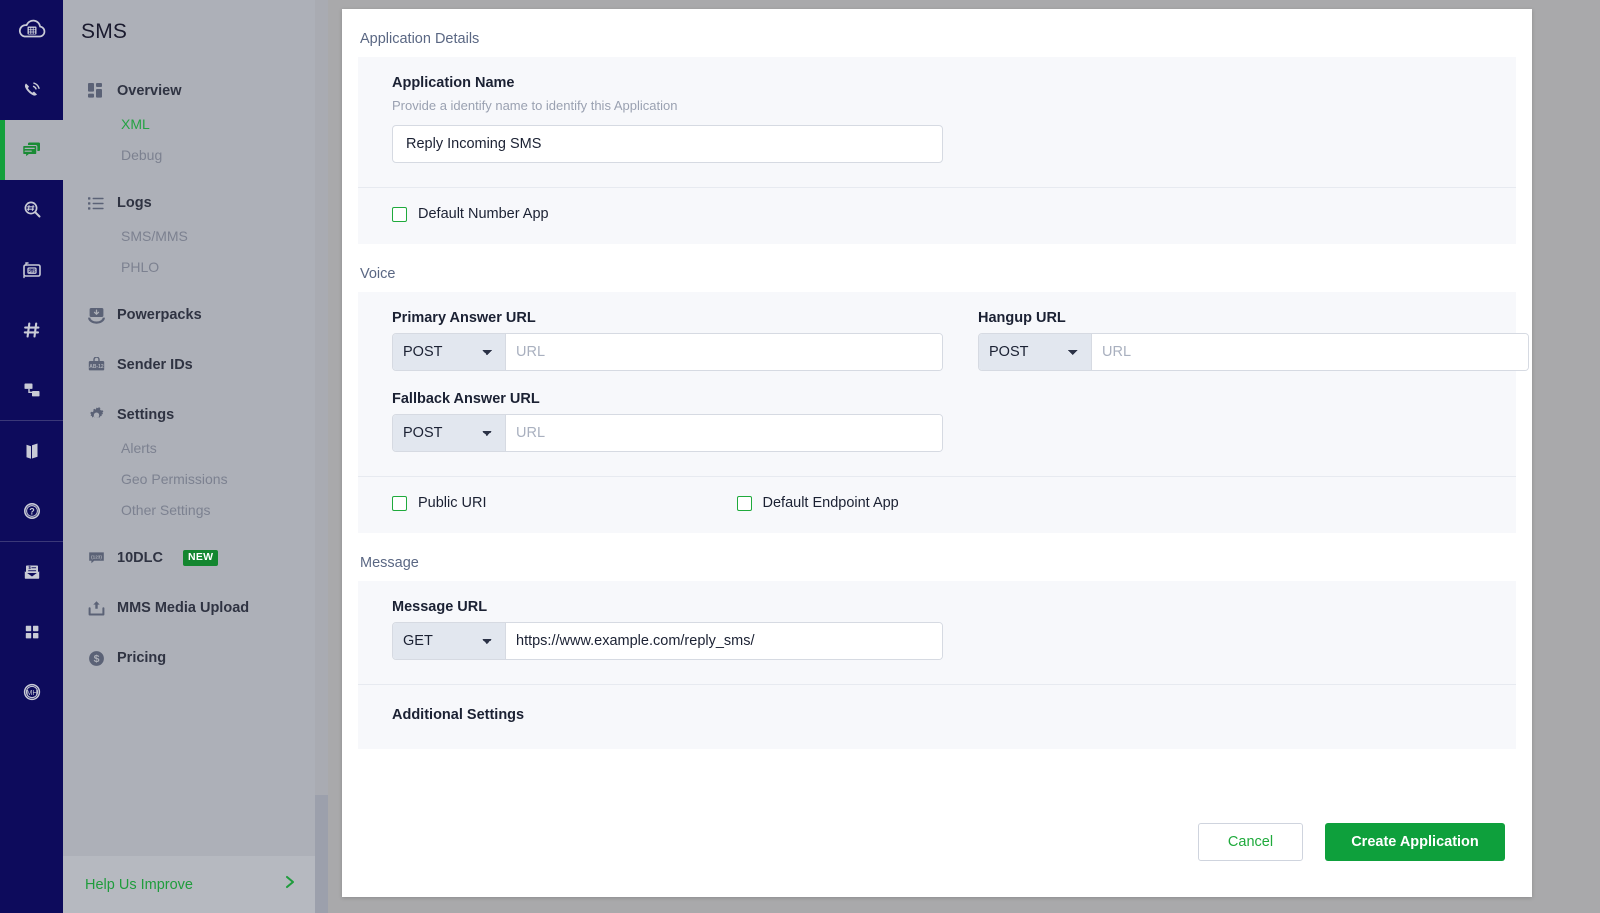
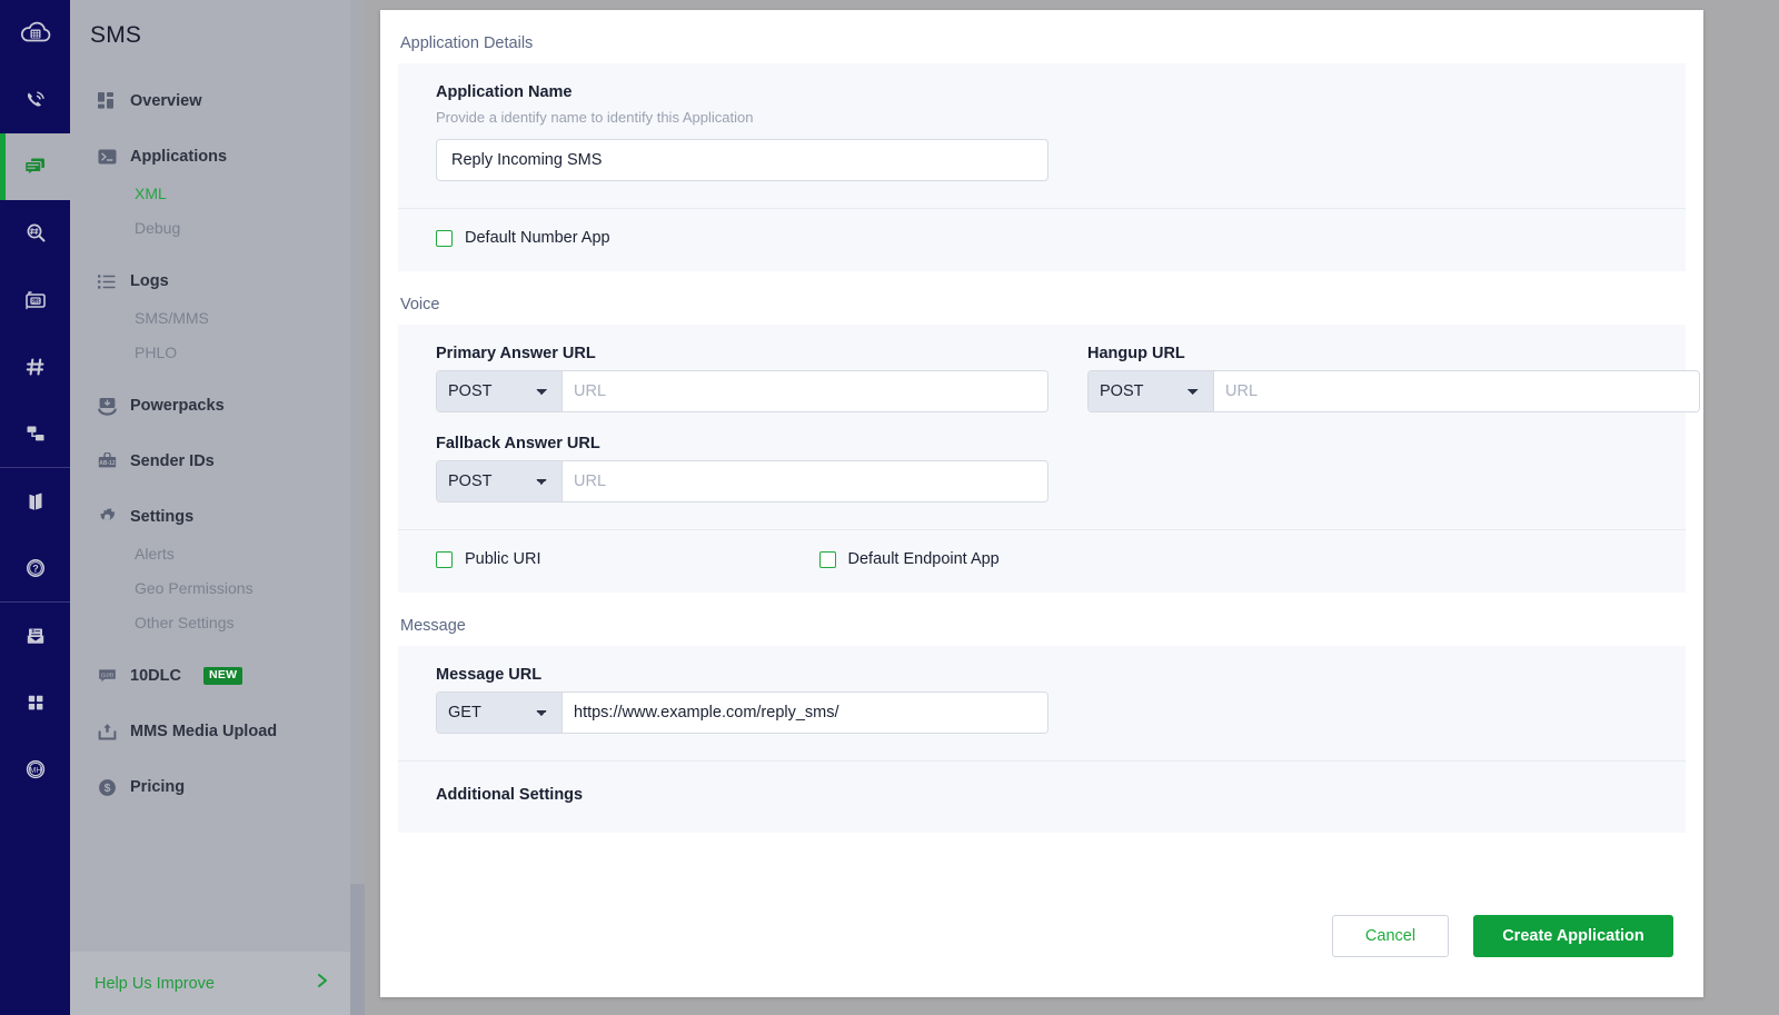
  ?
  SMS
  Overview
+ Applications
  XML
  Debug
  Logs
  SMS/MMS
  PHLO
  Powerpacks
  Sender IDs
  Settings
  Alerts
  Geo Permissions
  Other Settings
  10DLC
  NEW
  MMS Media Upload
  $
  Pricing
  Help Us Improve
  Application Details
  Application Name
  Provide a identify name to identify this Application
  Reply Incoming SMS
  Default Number App
  Voice
  Primary Answer URL
  POST
  URL
  Fallback Answer URL
  POST
  URL
  Hangup URL
  POST
  URL
  Public URI
  Default Endpoint App
  Message
  Message URL
  GET
  https://www.example.com/reply_sms/
  Additional Settings
  Cancel
  Create Application
